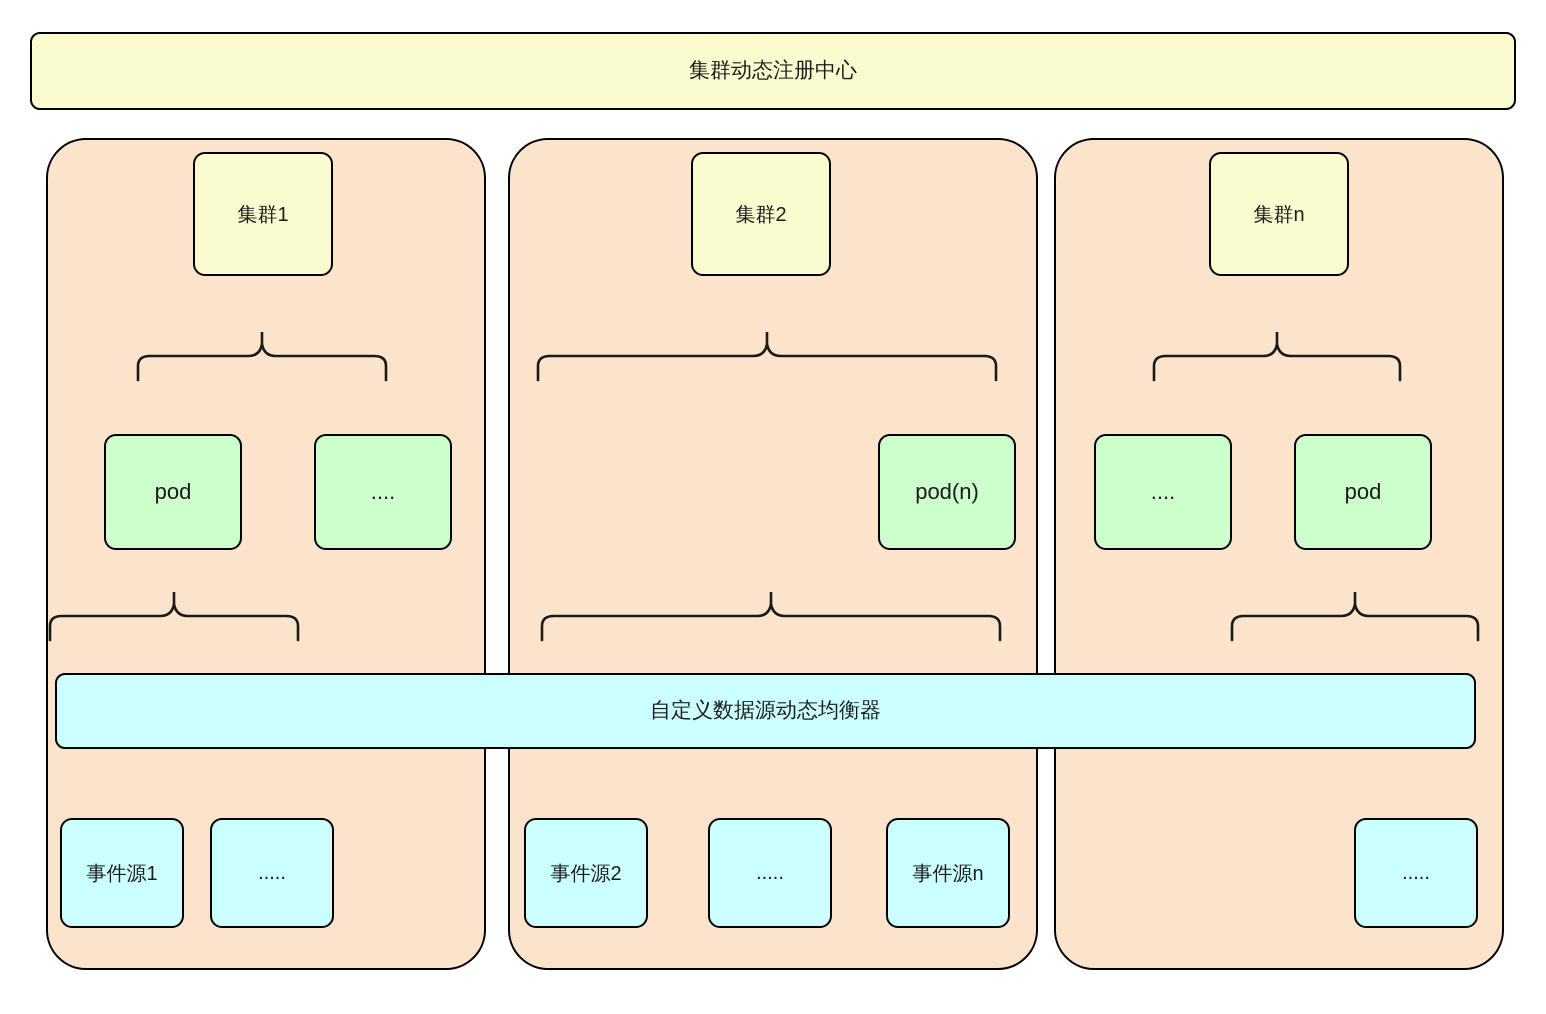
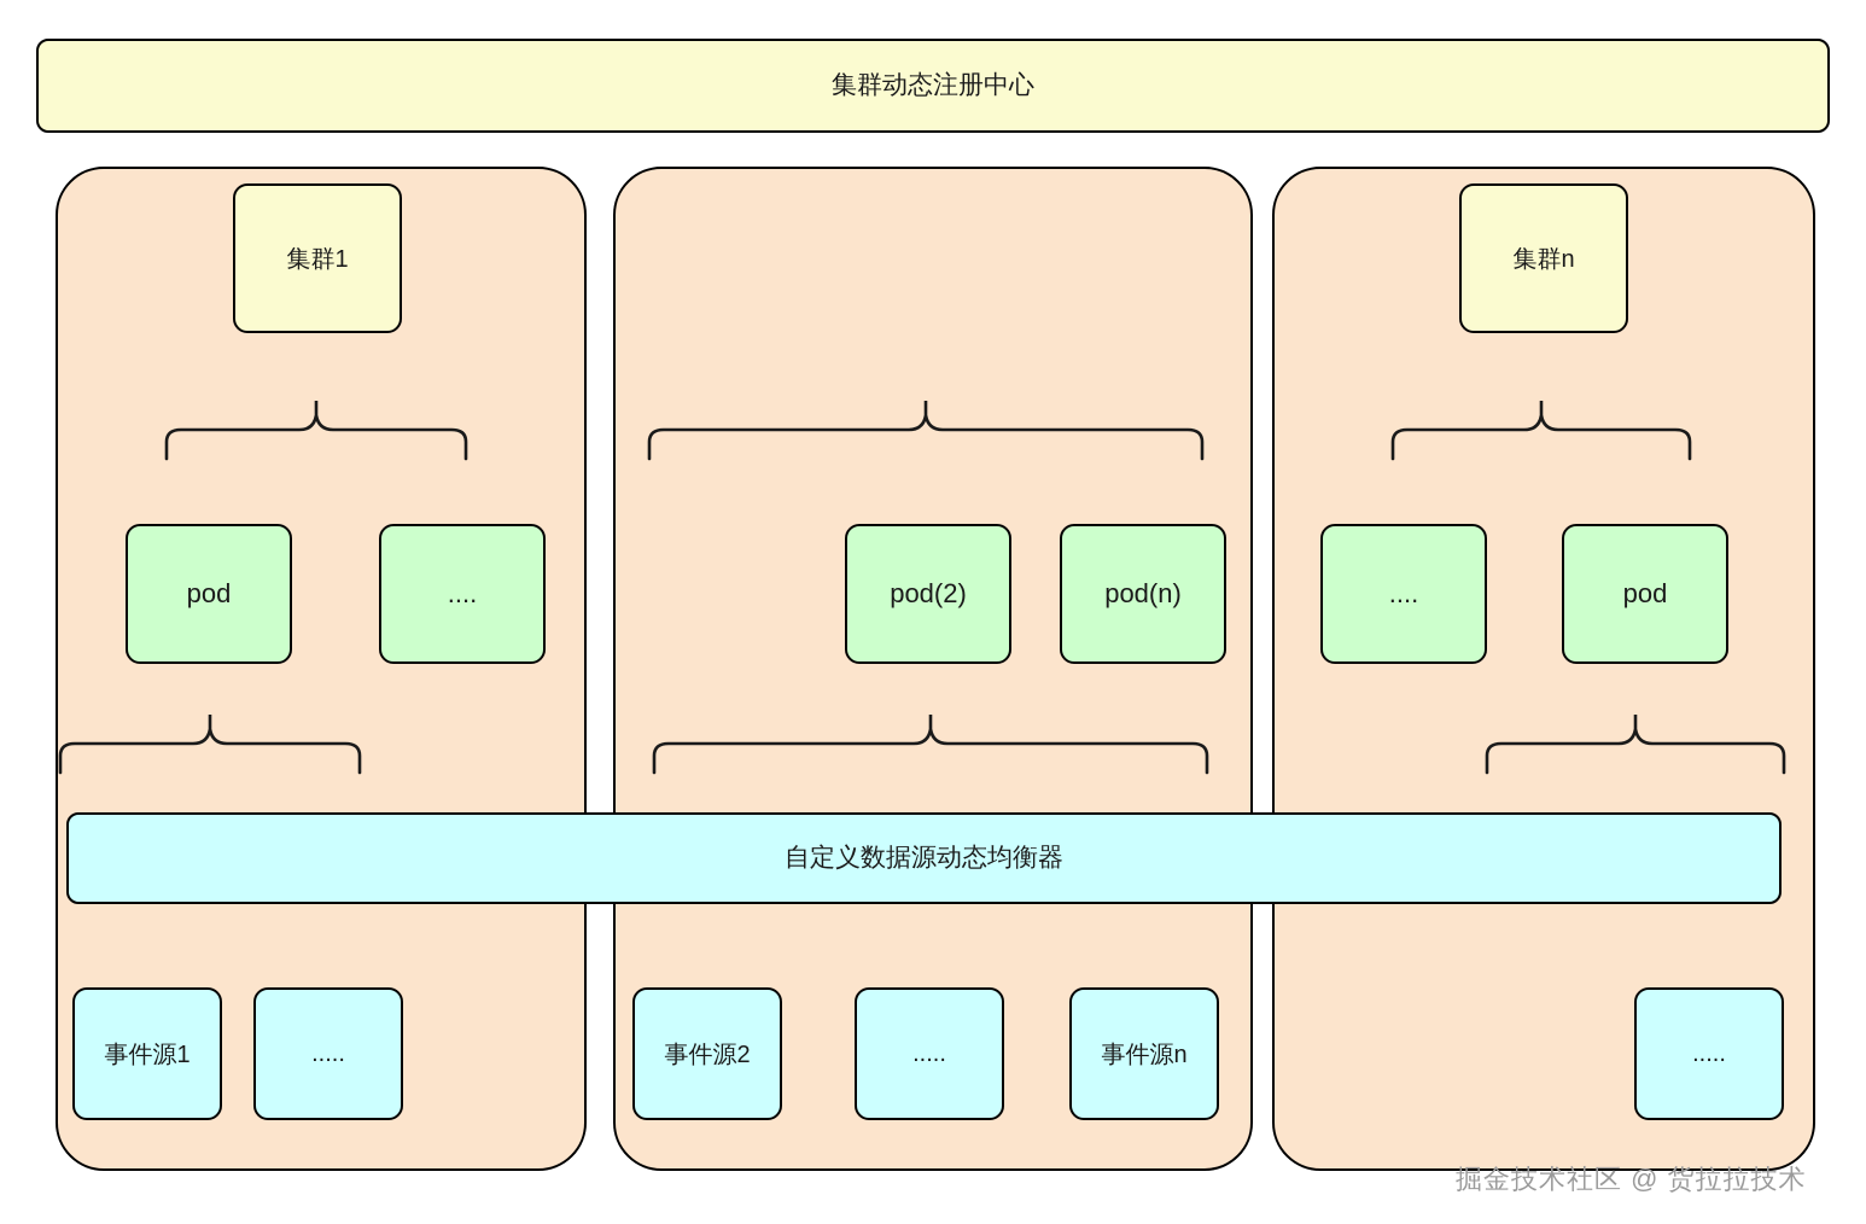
  集群动态注册中心
  集群1
- 集群2
  集群n
  pod
  ....
+ pod(2)
  pod(n)
  ....
  pod
  自定义数据源动态均衡器
  事件源1
  .....
  事件源2
  .....
  事件源n
  .....
+ 掘金技术社区 @ 货拉拉技术
